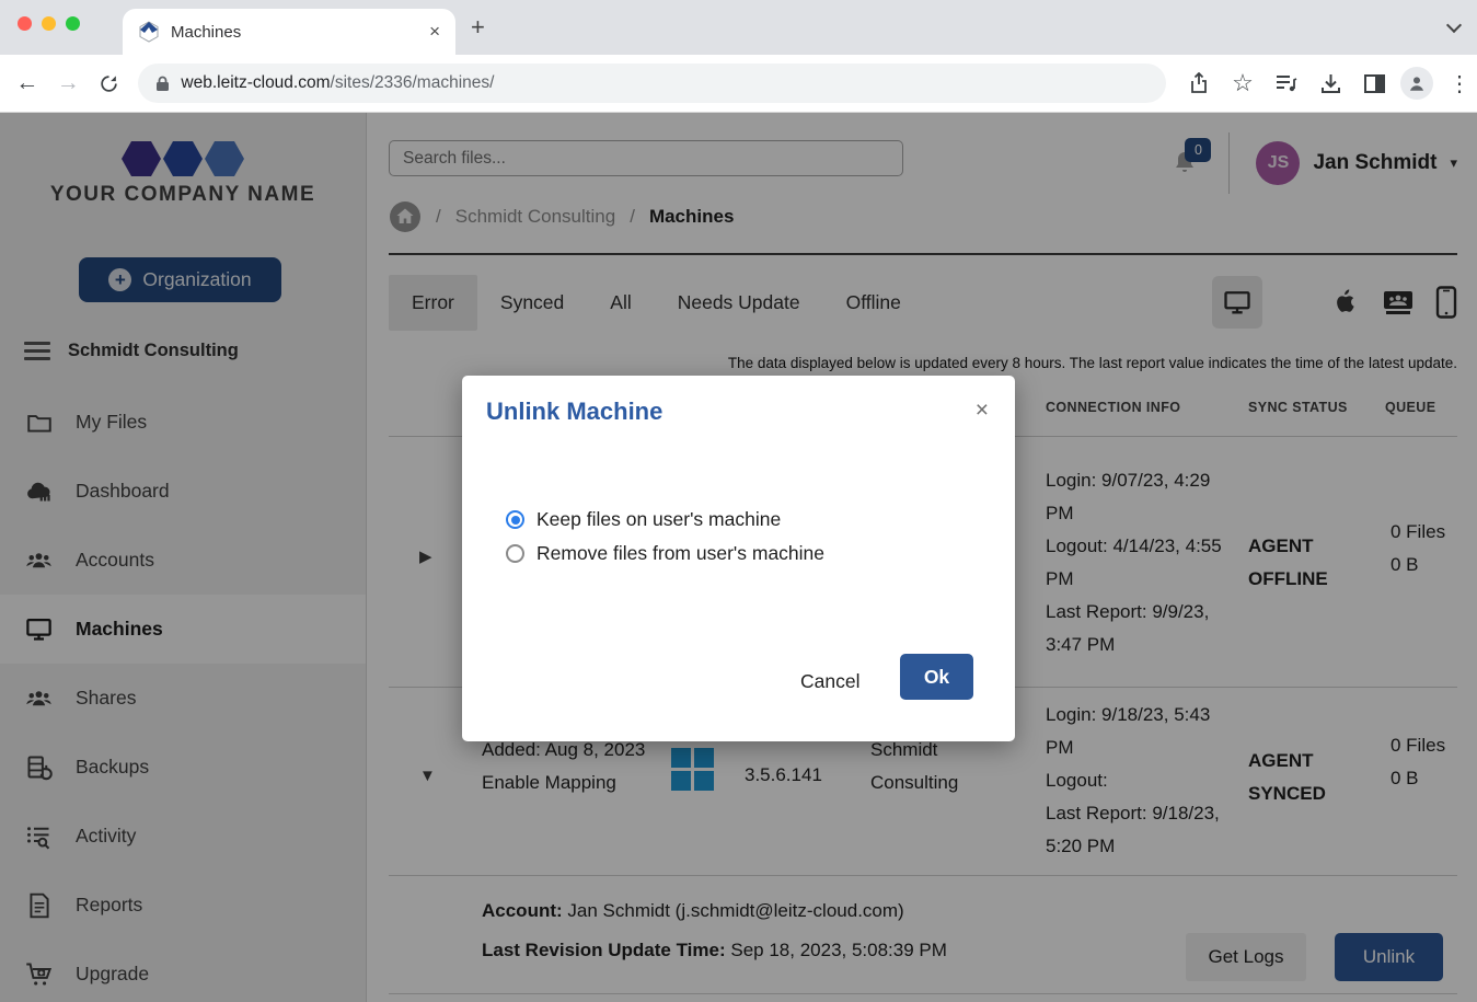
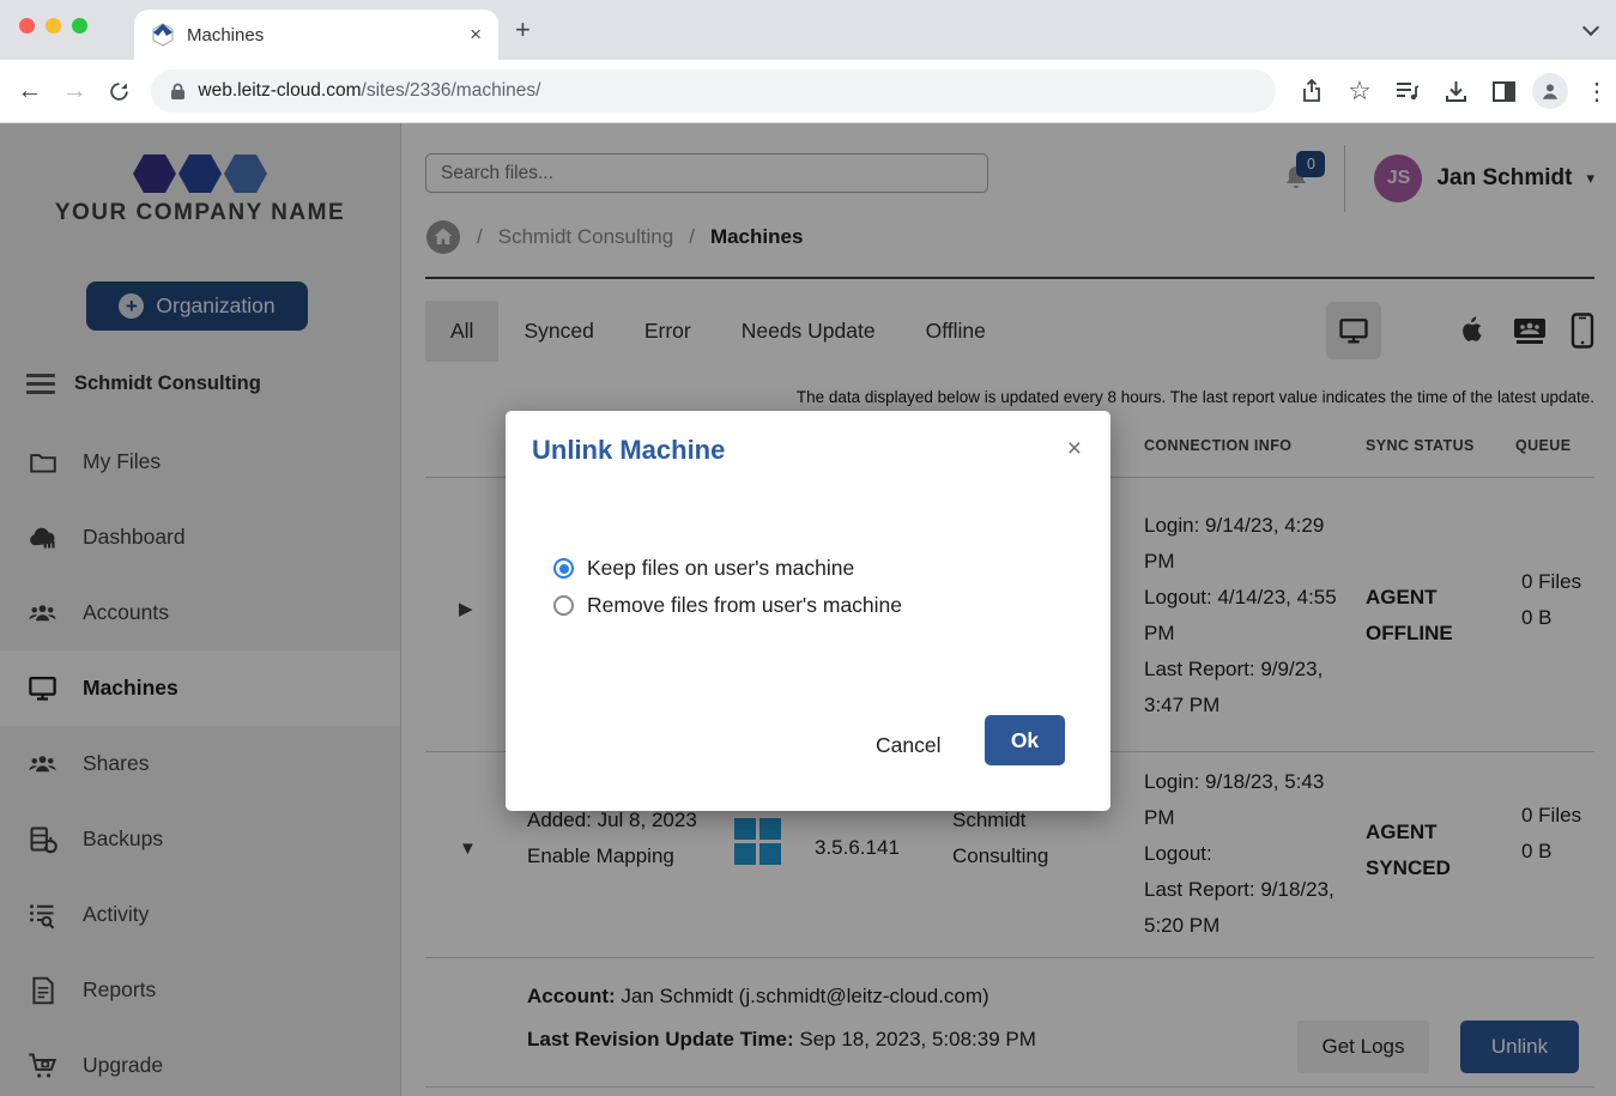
  Machines
  ×
  +
  ←
  →
  web.leitz-cloud.com
  /sites/2336/machines/
  ☆
  ⋮
  YOUR COMPANY NAME
  +
  Organization
  Schmidt Consulting
  My Files
  Dashboard
  Accounts
  Machines
  Shares
  Backups
  Activity
  Reports
  Upgrade
  Search files...
  0
  JS
  Jan Schmidt
  ▾
  /
  Schmidt Consulting
  /
  Machines
- Error
+ All
  Synced
- All
+ Error
  Needs Update
  Offline
  The data displayed below is updated every 8 hours. The last report value indicates the time of the latest update.
  CONNECTION INFO
  SYNC STATUS
  QUEUE
  ▶
- Login: 9/07/23, 4:29 PM
+ Login: 9/14/23, 4:29 PM
  Logout: 4/14/23, 4:55 PM
  Last Report: 9/9/23, 3:47 PM
  AGENT OFFLINE
  0 Files
  0 B
  ▼
- Added: Aug 8, 2023
+ Added: Jul 8, 2023
  Enable Mapping
  3.5.6.141
  Schmidt Consulting
  Login: 9/18/23, 5:43 PM
  Logout:
  Last Report: 9/18/23, 5:20 PM
  AGENT SYNCED
  0 Files
  0 B
  Account: Jan Schmidt (j.schmidt@leitz-cloud.com)
  Last Revision Update Time: Sep 18, 2023, 5:08:39 PM
  Get Logs
  Unlink
  Unlink Machine
  ×
  Keep files on user's machine
  Remove files from user's machine
  Cancel
  Ok
